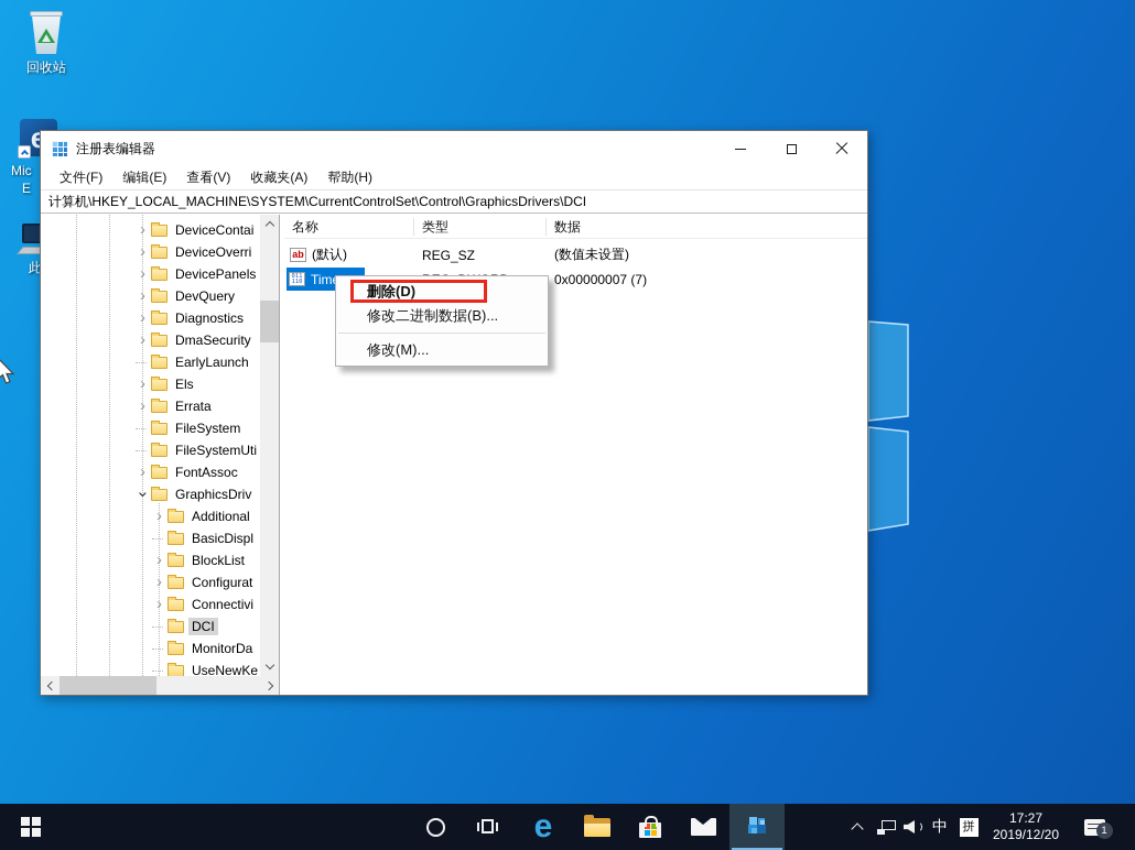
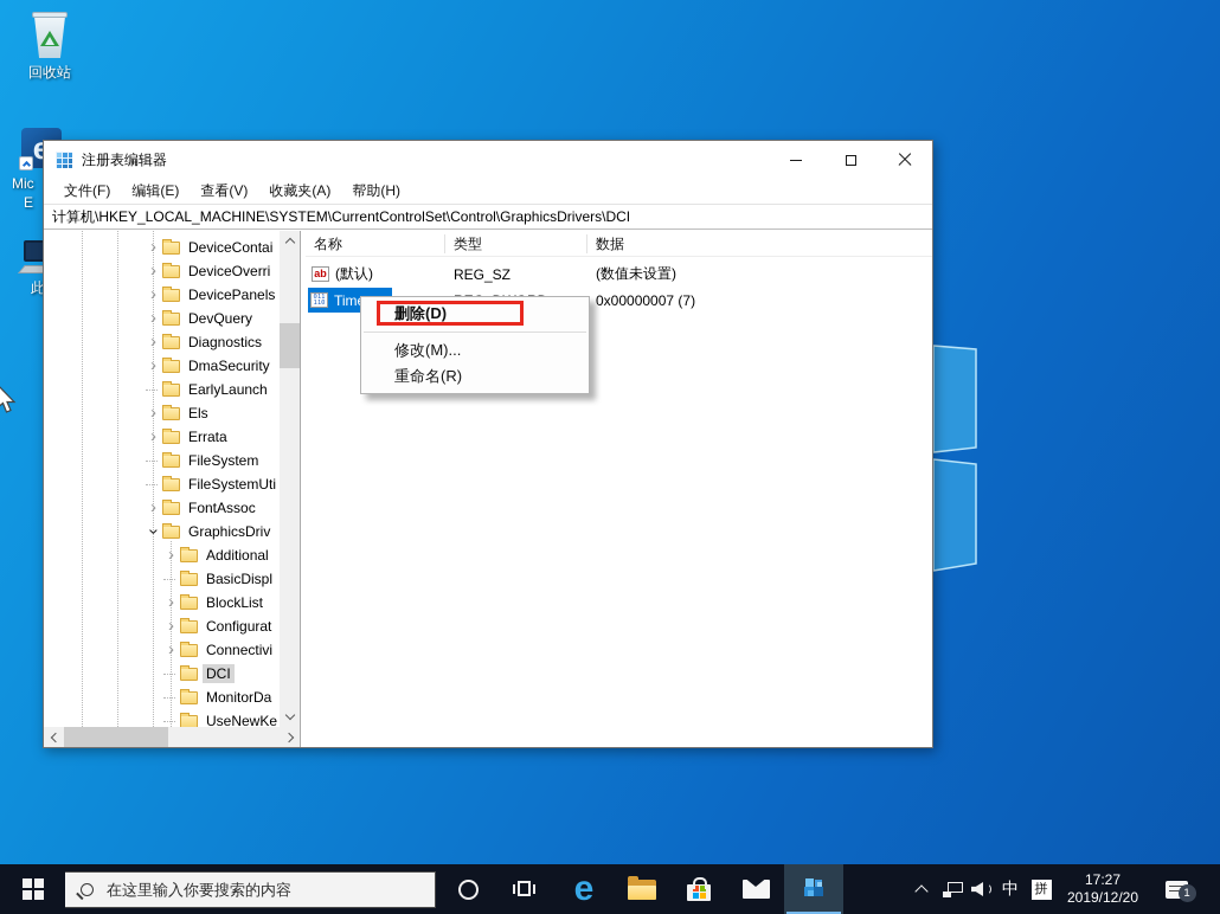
  回收站
  e
  Mic
  E
  此
  注册表编辑器
  文件(F)
  编辑(E)
  查看(V)
  收藏夹(A)
  帮助(H)
  计算机\HKEY_LOCAL_MACHINE\SYSTEM\CurrentControlSet\Control\GraphicsDrivers\DCI
  DeviceContai
  DeviceOverri
  DevicePanels
  DevQuery
  Diagnostics
  DmaSecurity
  EarlyLaunch
  Els
  Errata
  FileSystem
  FileSystemUti
  FontAssoc
  GraphicsDriv
  Additional
  BasicDispl
  BlockList
  Configurat
  Connectivi
  DCI
  MonitorDa
  UseNewKe
  名称
  类型
  数据
  ab
  (默认)
  REG_SZ
  (数值未设置)
  0x00000007 (7)
  删除(D)
- 修改二进制数据(B)...
  修改(M)...
+ 重命名(R)
  e
  中
  拼
  17:27
  2019/12/20
  1
+ 在这里输入你要搜索的内容
